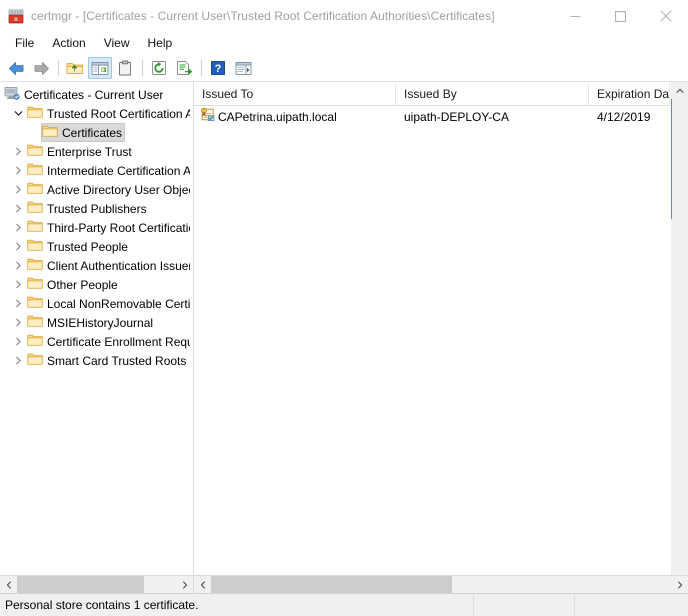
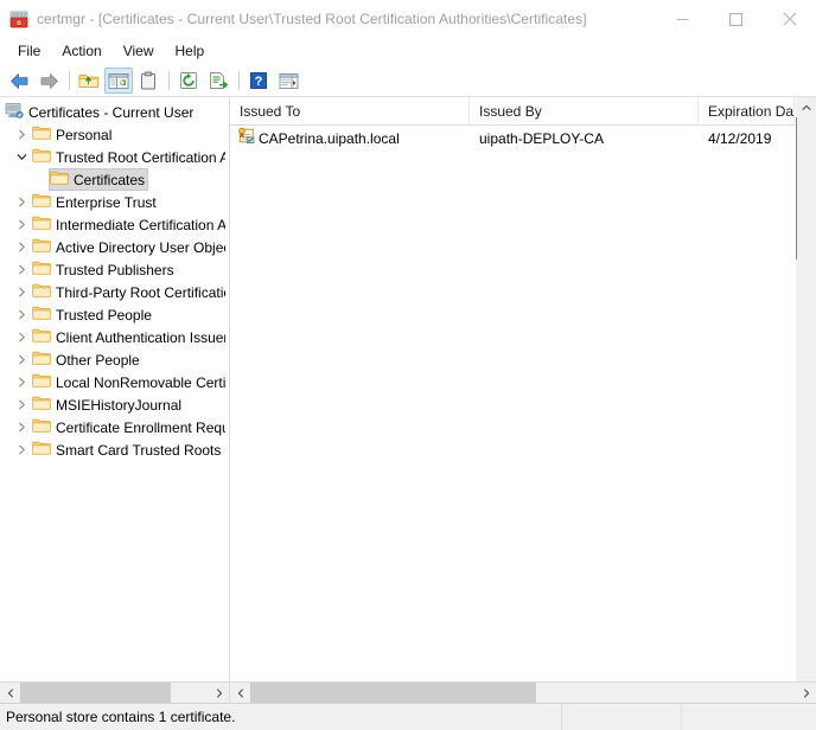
  certmgr - [Certificates - Current User\Trusted Root Certification Authorities\Certificates]
  File
  Action
  View
  Help
  ?
  Certificates - Current User
+ Personal
  Trusted Root Certification A
  Certificates
  Enterprise Trust
  Intermediate Certification A
  Active Directory User Obje
  Trusted Publishers
  Third-Party Root Certificati
  Trusted People
  Client Authentication Issue
  Other People
  Local NonRemovable Certi
  MSIEHistoryJournal
  Certificate Enrollment Req
  Smart Card Trusted Roots
  Issued To
  Issued By
  Expiration Da
  CAPetrina.uipath.local
  uipath-DEPLOY-CA
  4/12/2019
  Personal store contains 1 certificate.
